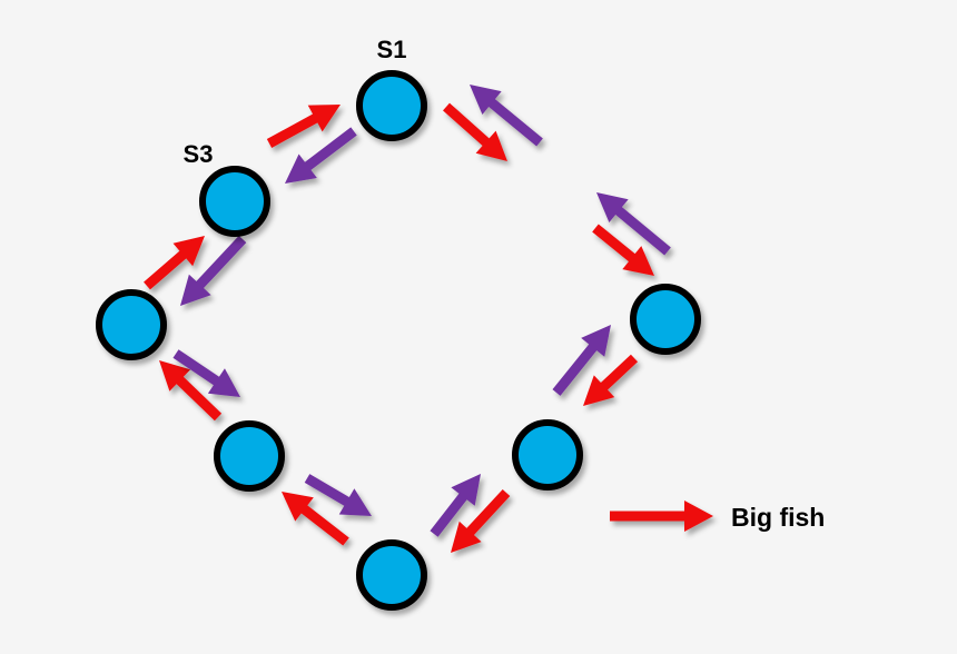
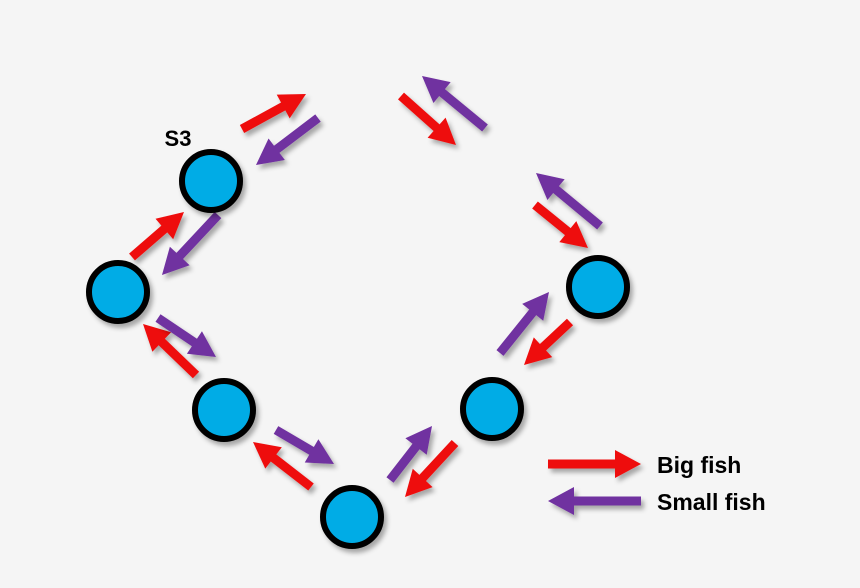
- S1
  S3
  Big fish
+ Small fish
